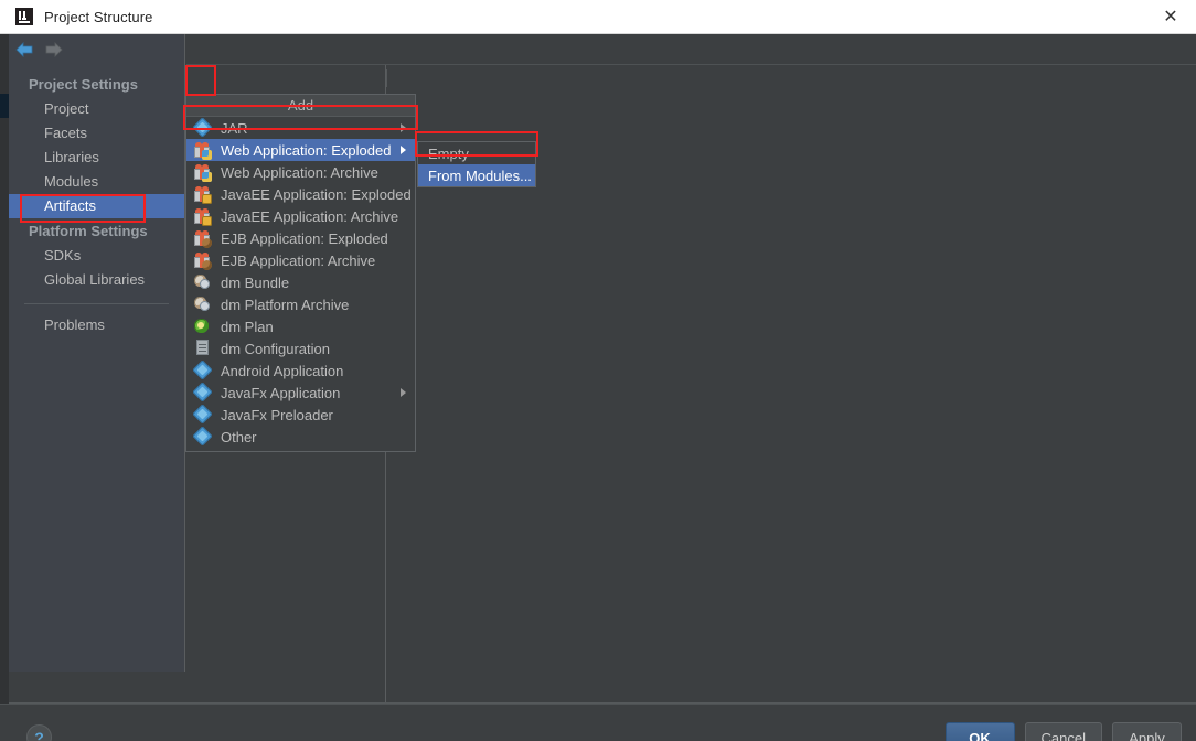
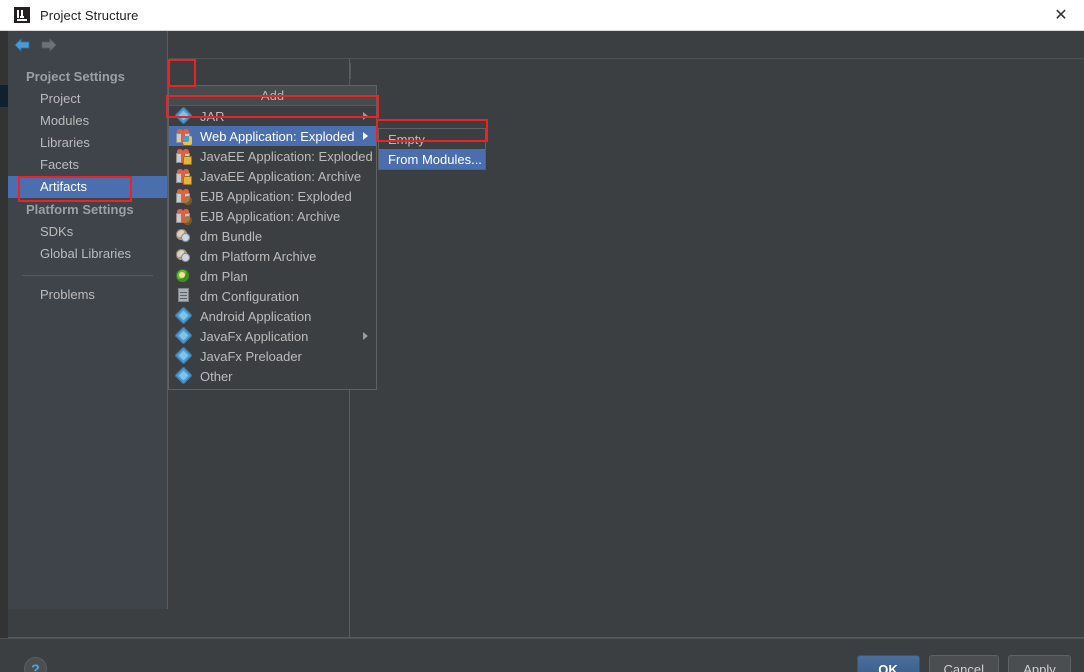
  Project Structure
  ✕
  Project Settings
  Project
- Facets
+ Modules
  Libraries
- Modules
+ Facets
  Artifacts
  Platform Settings
  SDKs
  Global Libraries
  Problems
  Add
  JAR
  Web Application: Exploded
- Web Application: Archive
  JavaEE Application: Exploded
  JavaEE Application: Archive
  EJB Application: Exploded
  EJB Application: Archive
  dm Bundle
  dm Platform Archive
  dm Plan
  dm Configuration
  Android Application
  JavaFx Application
  JavaFx Preloader
  Other
  Empty
  From Modules...
  ?
  OK
  Cancel
  A
  pply
